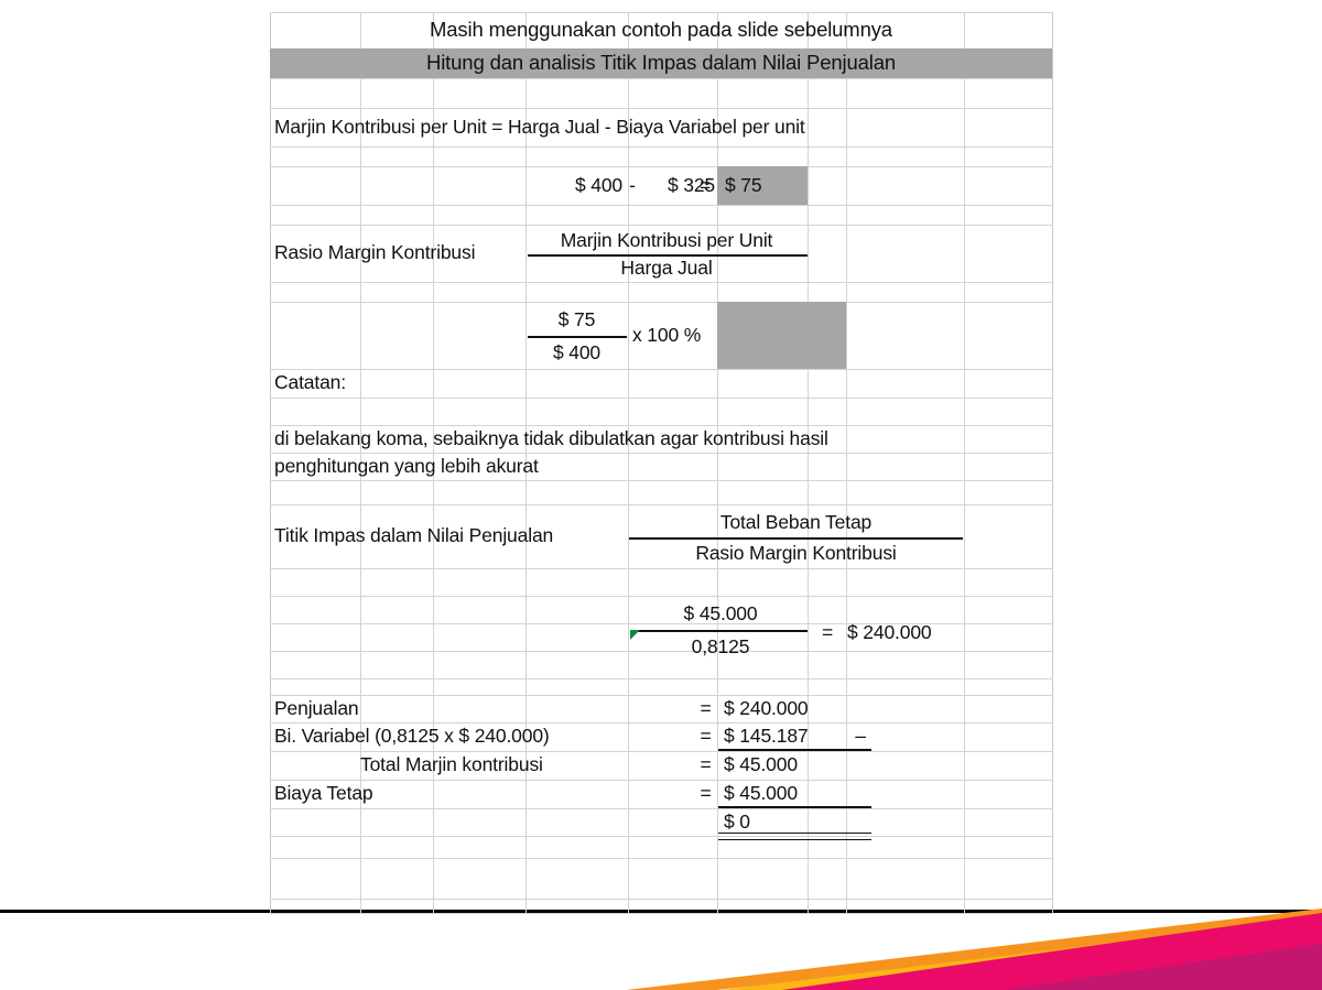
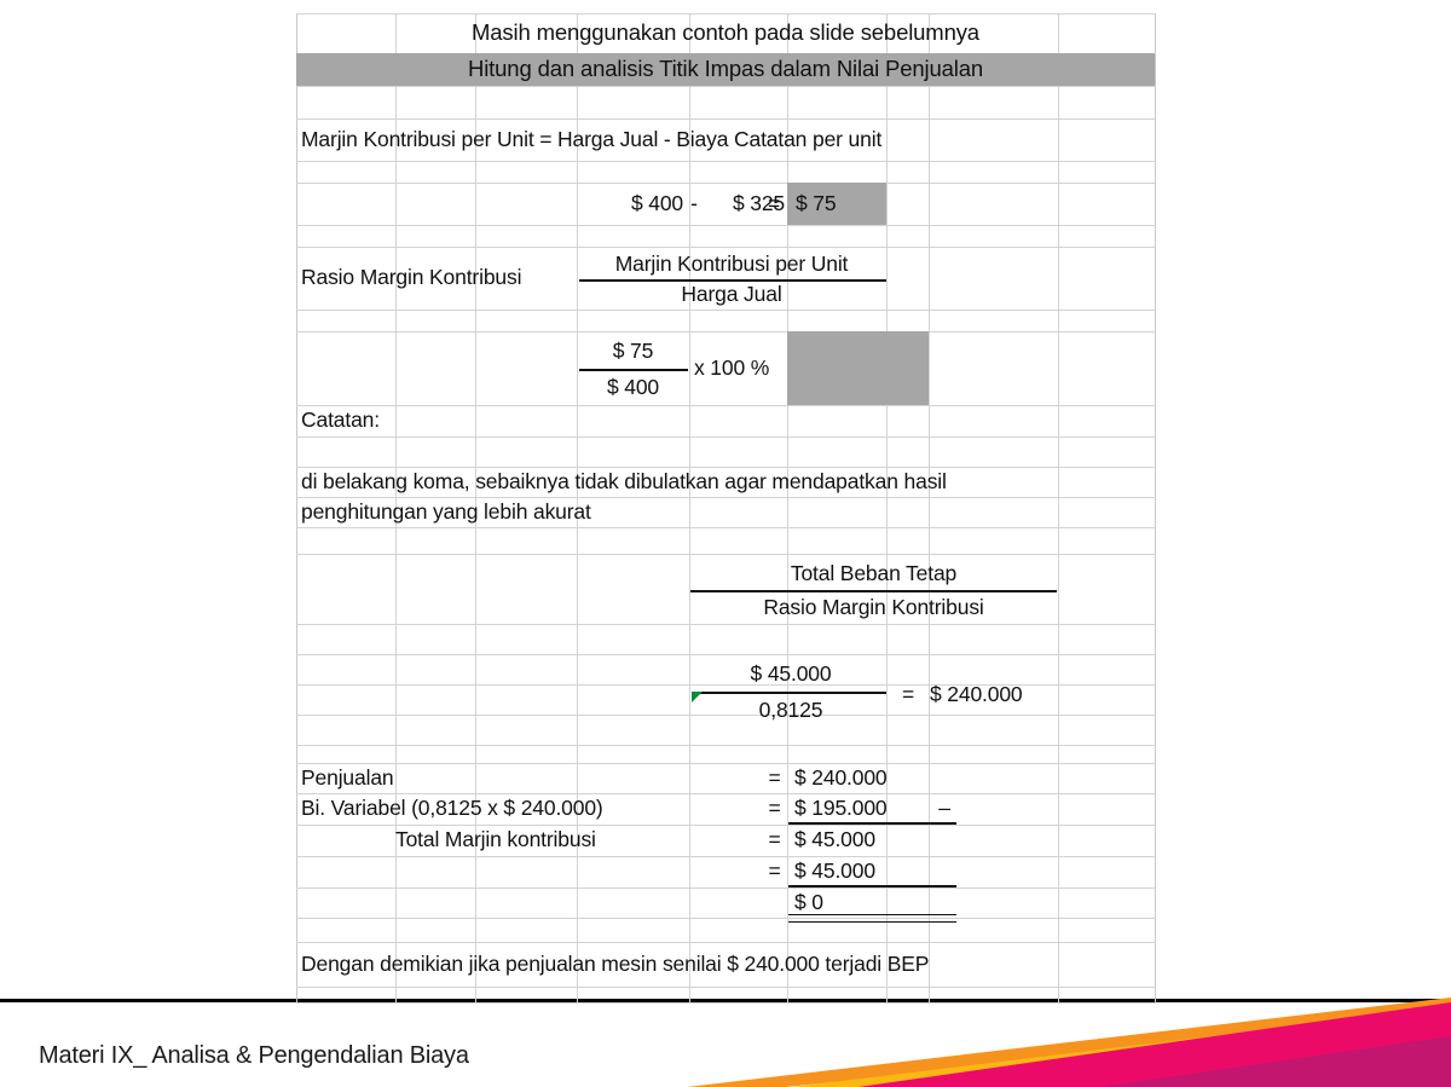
  Masih menggunakan contoh pada slide sebelumnya
  Hitung dan analisis Titik Impas dalam Nilai Penjualan
- Marjin Kontribusi per Unit = Harga Jual - Biaya Variabel per unit
+ Marjin Kontribusi per Unit = Harga Jual - Biaya Catatan per unit
  $ 400
  -
  $ 325
  =
  $ 75
  Rasio Margin Kontribusi
  Marjin Kontribusi per Unit
  Harga Jual
  $ 75
  $ 400
  x 100 %
  Catatan:
- di belakang koma, sebaiknya tidak dibulatkan agar kontribusi hasil
+ di belakang koma, sebaiknya tidak dibulatkan agar mendapatkan hasil
  penghitungan yang lebih akurat
- Titik Impas dalam Nilai Penjualan
  Total Beban Tetap
  Rasio Margin Kontribusi
  $ 45.000
  0,8125
  =
  $ 240.000
  Penjualan
  =
  $ 240.000
  Bi. Variabel (0,8125 x $ 240.000)
  =
- $ 145.187
+ $ 195.000
  –
  Total Marjin kontribusi
  =
  $ 45.000
- Biaya Tetap
  =
  $ 45.000
  $ 0
+ Dengan demikian jika penjualan mesin senilai $ 240.000 terjadi BEP
+ Materi IX_ Analisa & Pengendalian Biaya
